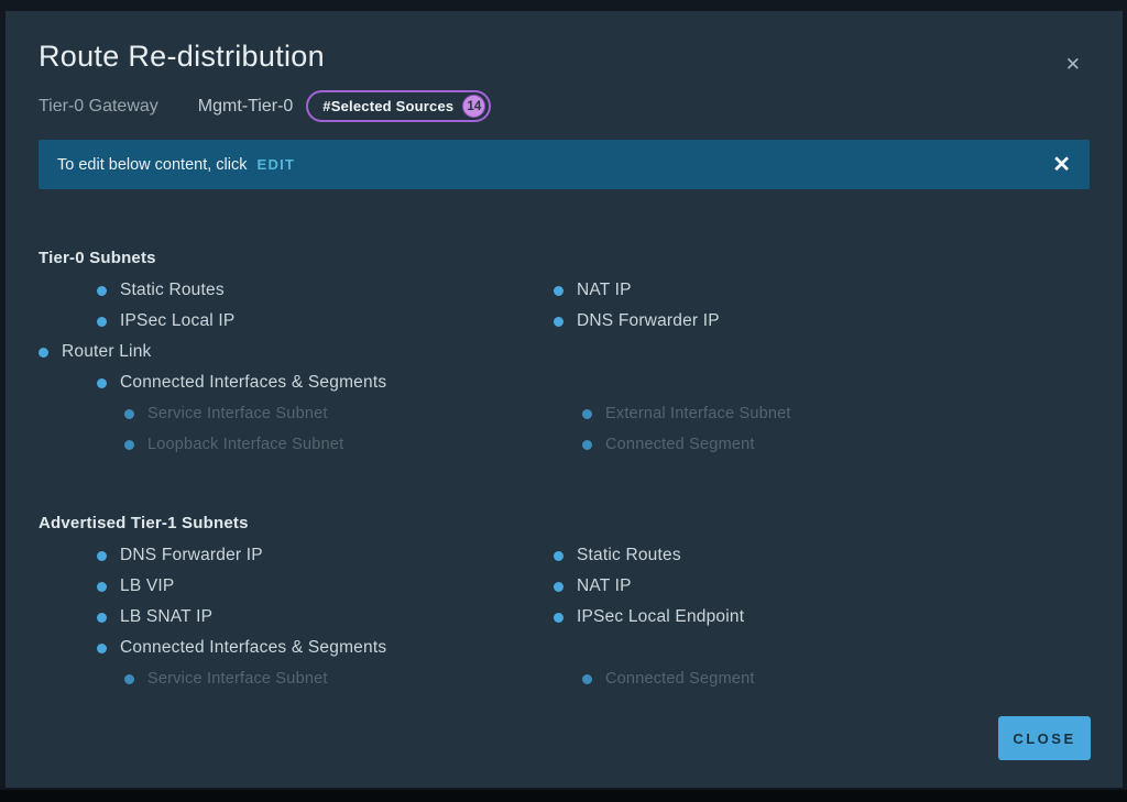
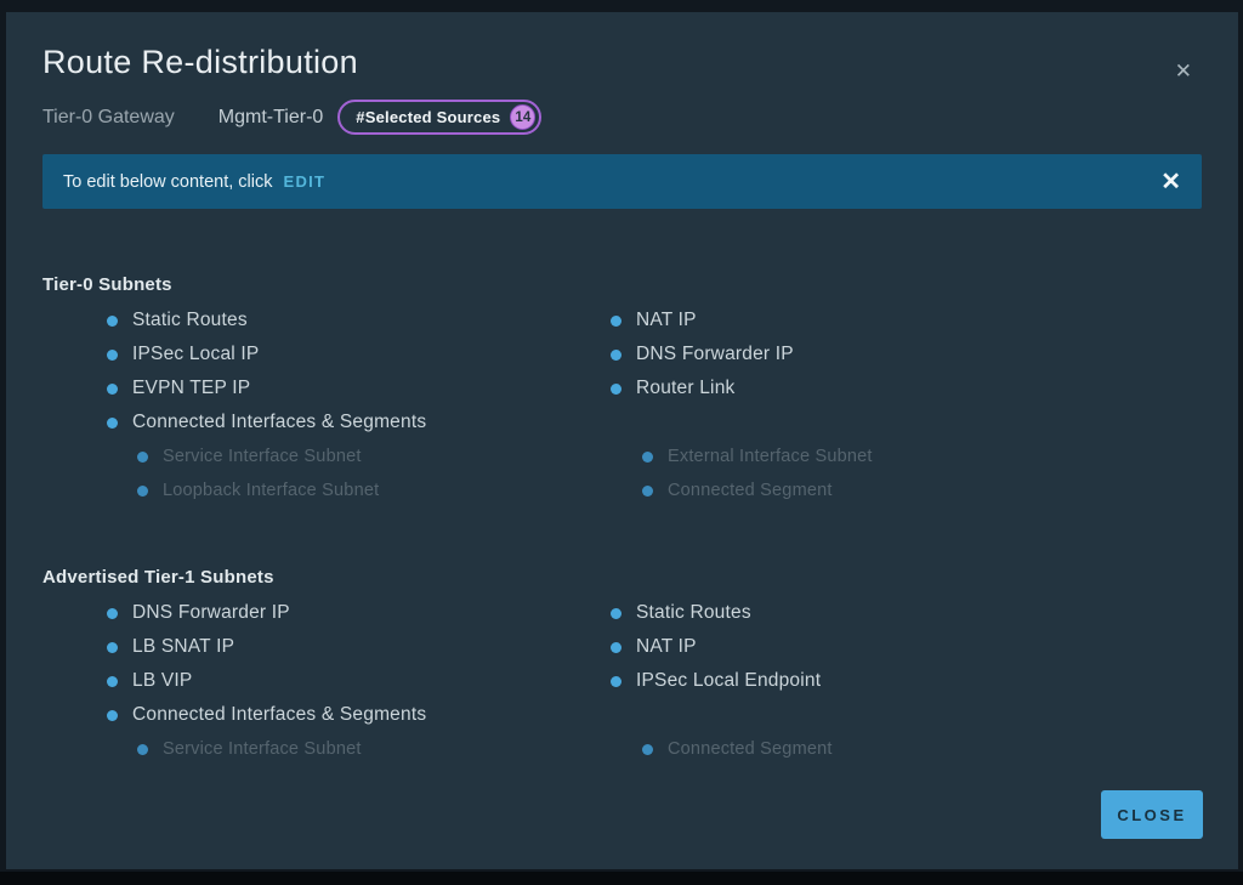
  Route Re-distribution
  ✕
  Tier-0 Gateway
  Mgmt-Tier-0
  #Selected Sources
  14
  To edit below content, click
  EDIT
  ✕
  Tier-0 Subnets
  Static Routes
  NAT IP
  IPSec Local IP
  DNS Forwarder IP
+ EVPN TEP IP
  Router Link
  Connected Interfaces & Segments
  Service Interface Subnet
  External Interface Subnet
  Loopback Interface Subnet
  Connected Segment
  Advertised Tier-1 Subnets
  DNS Forwarder IP
  Static Routes
- LB VIP
+ LB SNAT IP
  NAT IP
- LB SNAT IP
+ LB VIP
  IPSec Local Endpoint
  Connected Interfaces & Segments
  Service Interface Subnet
  Connected Segment
  CLOSE
